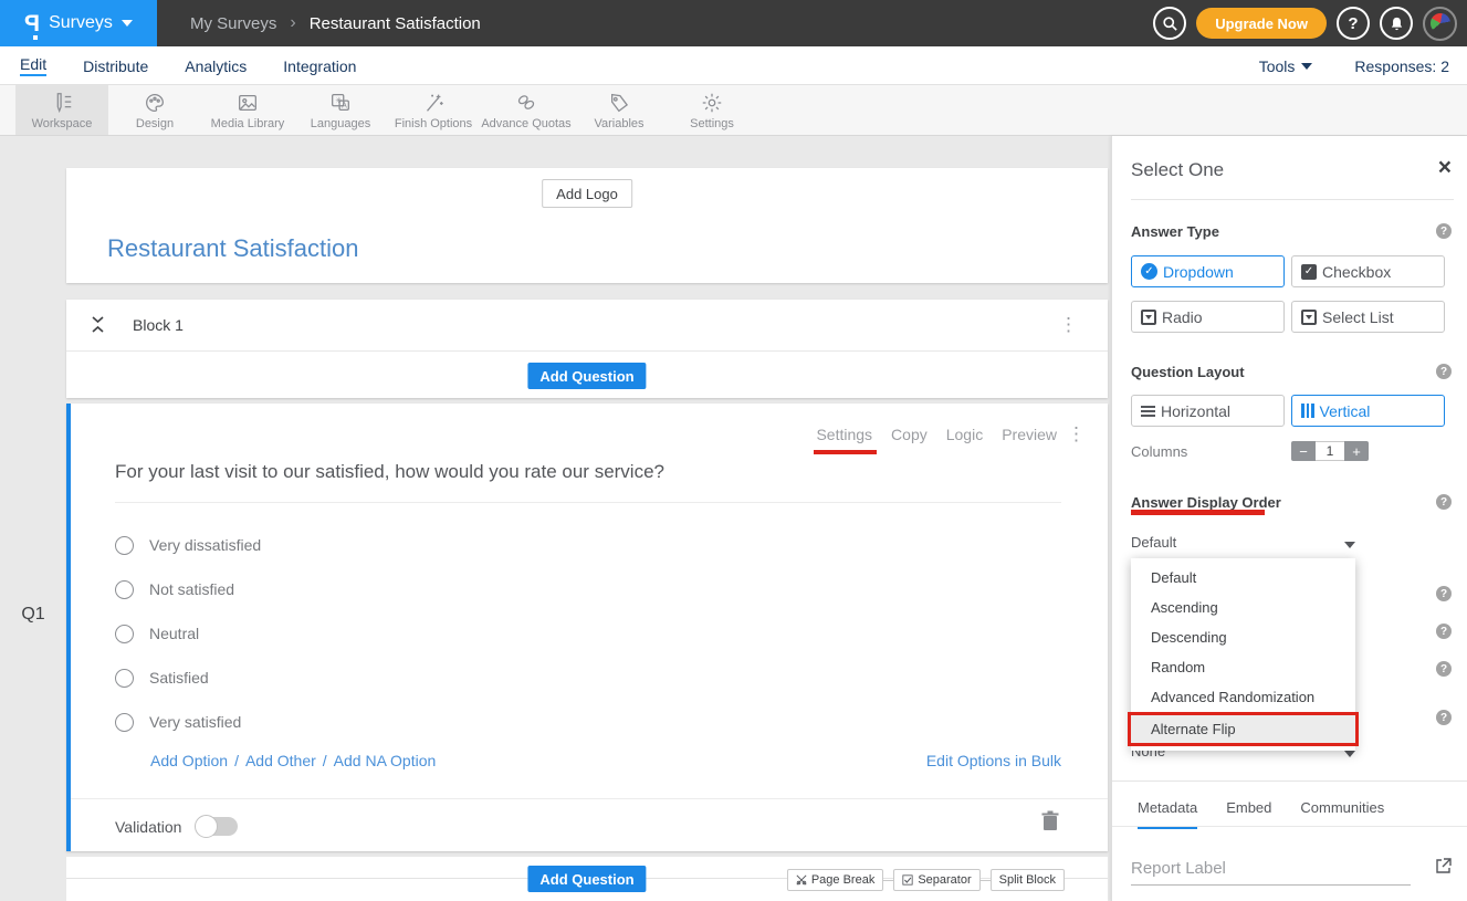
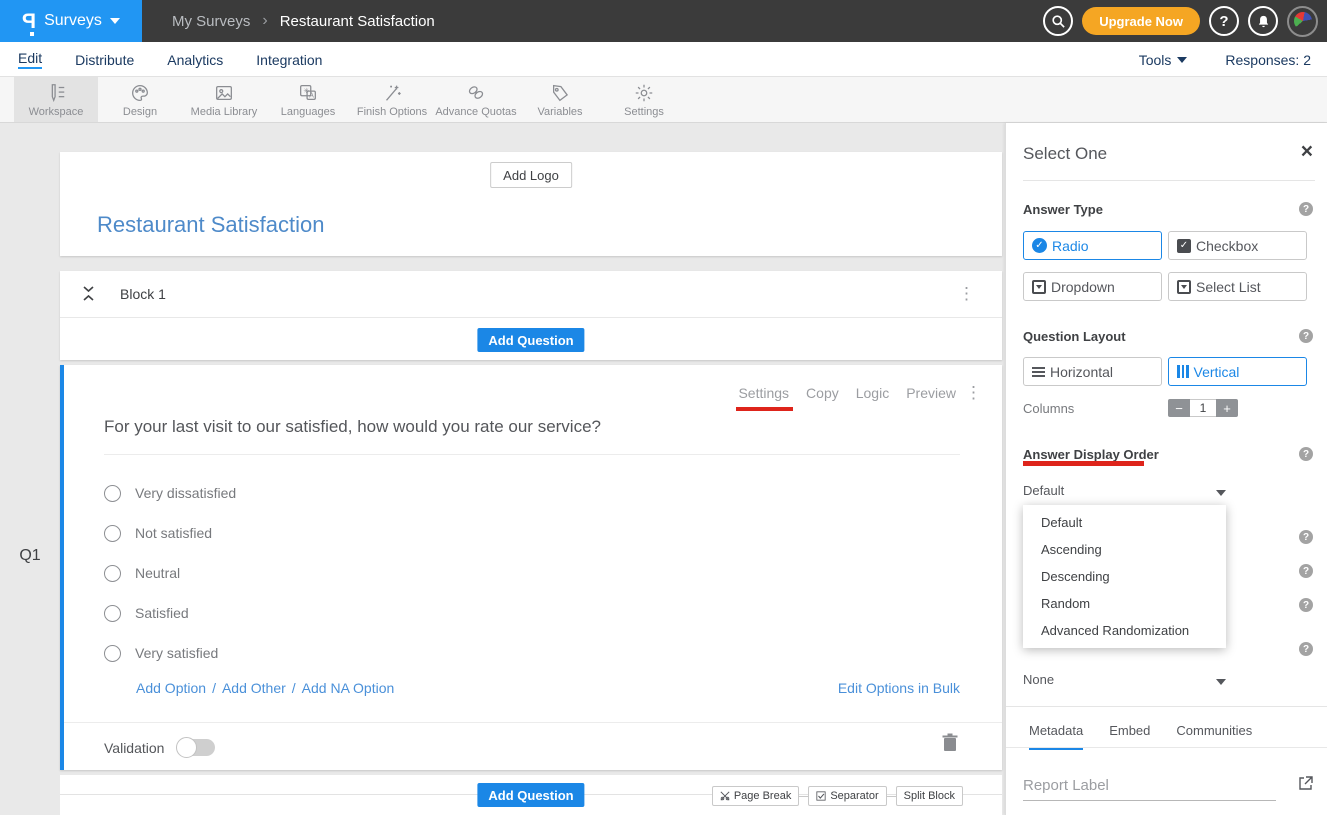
  Surveys
  My Surveys
  ›
  Restaurant Satisfaction
  Upgrade Now
  ?
  Edit
  Distribute
  Analytics
  Integration
  Tools
  Responses: 2
  Workspace
  Design
  Media Library
  Languages
  Finish Options
  Advance Quotas
  Variables
  Settings
  Q1
  Add Logo
  Restaurant Satisfaction
  Block 1
  ⋮
  Add Question
  Settings
  Copy
  Logic
  Preview
  ⋮
  For your last visit to our satisfied, how would you rate our service?
  Very dissatisfied
  Not satisfied
  Neutral
  Satisfied
  Very satisfied
  Add Option
  /
  Add Other
  /
  Add NA Option
  Edit Options in Bulk
  Validation
  Add Question
  Page Break
  Separator
  Split Block
  Select One
  ×
  Answer Type
  ?
  ✓
- Dropdown
+ Radio
  ✓
  Checkbox
- Radio
+ Dropdown
  Select List
  Question Layout
  ?
  Horizontal
  Vertical
  Columns
  −
  1
  +
  Answer Display Order
  ?
  Default
  ?
  ?
  ?
  ?
  Default
  Ascending
  Descending
  Random
  Advanced Randomization
- Alternate Flip
  None
  Metadata
  Embed
  Communities
  Report Label
